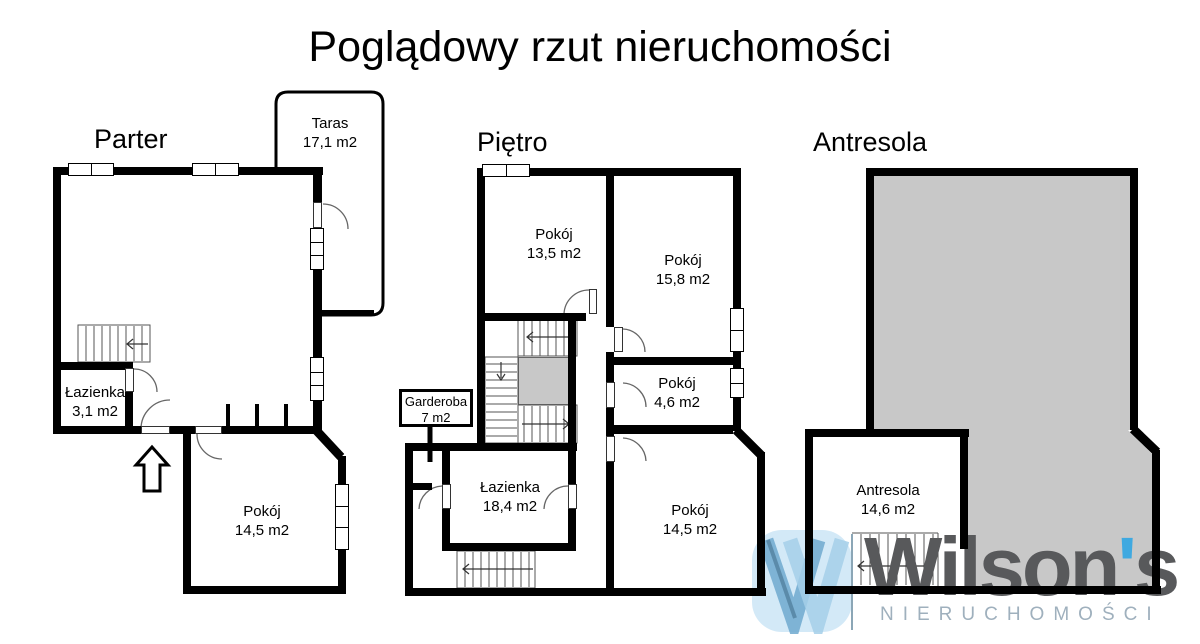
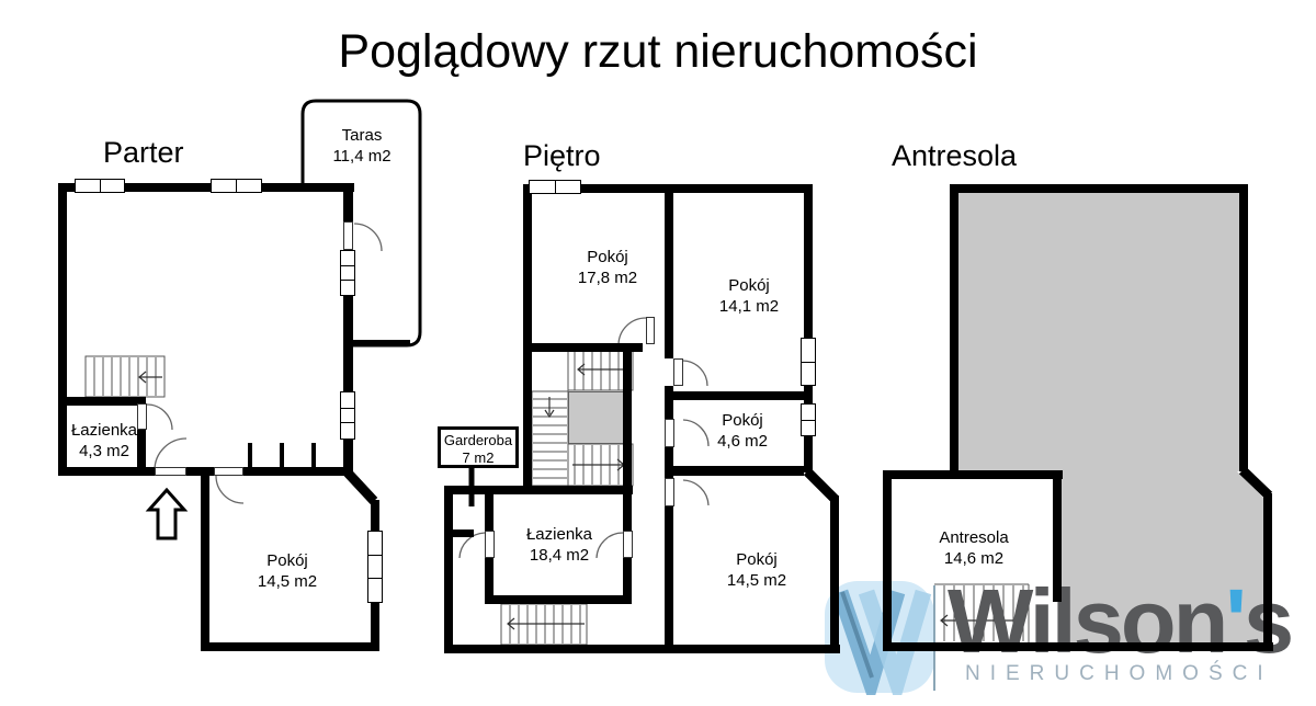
  Poglądowy rzut nieruchomości
  Wilson'
  NIERUCHOMOŚCI
  Parter
  Piętro
  Antresola
  Taras
- 17,1 m2
+ 11,4 m2
  Łazienka
- 3,1 m2
+ 4,3 m2
  Pokój
  14,5 m2
  Pokój
- 13,5 m2
+ 17,8 m2
  Pokój
- 15,8 m2
+ 14,1 m2
  Pokój
  4,6 m2
  Łazienka
  18,4 m2
  Pokój
  14,5 m2
  Garderoba
  7 m2
  Antresola
  14,6 m2
